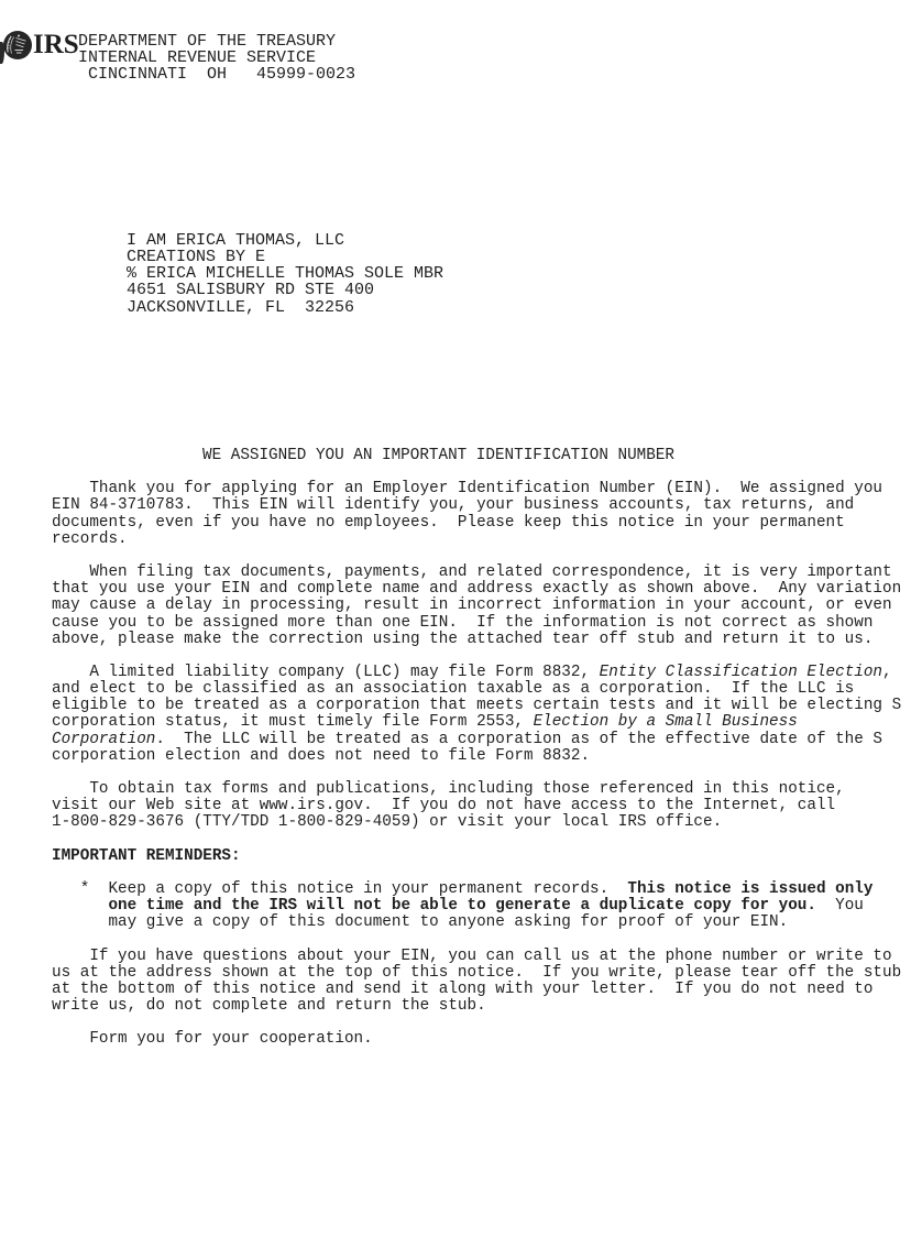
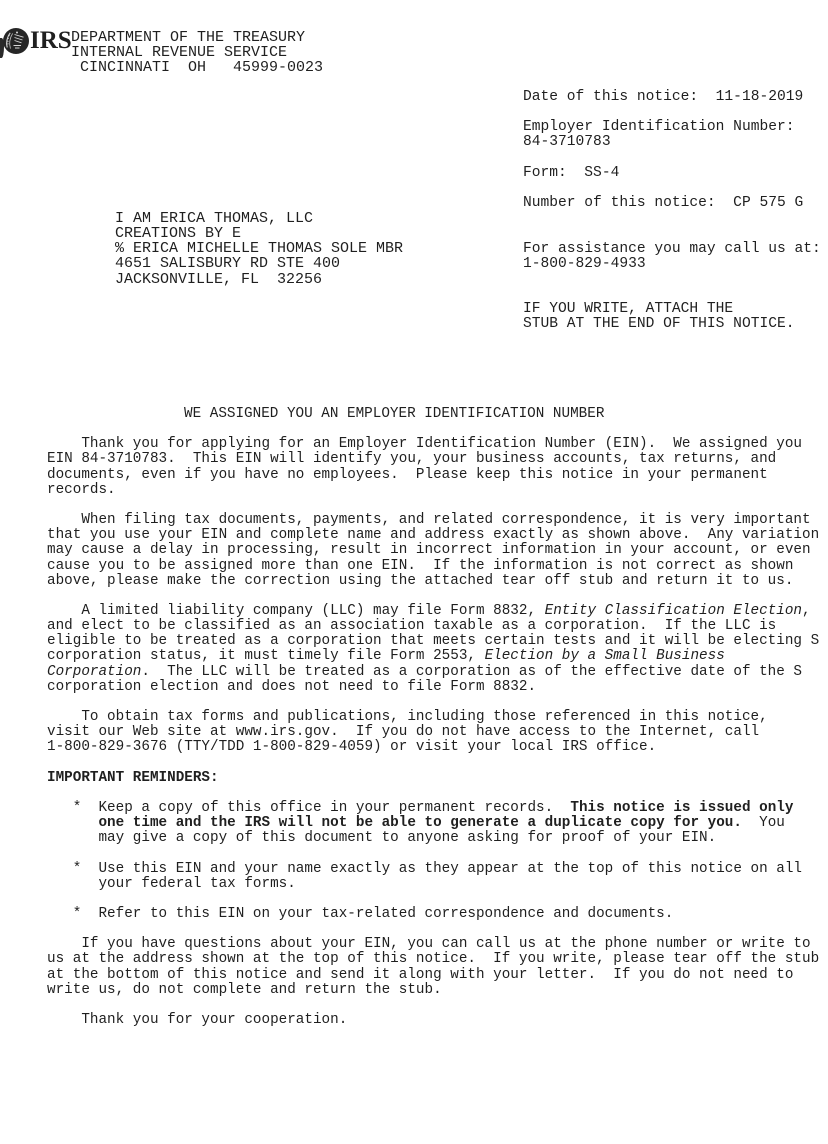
  IRS
  DEPARTMENT OF THE TREASURY
  INTERNAL REVENUE SERVICE
  CINCINNATI OH 45999-0023
+ Date of this notice: 11-18-2019
+ Employer Identification Number:
+ 84-3710783
+ Form: SS-4
+ Number of this notice: CP 575 G
+ For assistance you may call us at:
+ 1-800-829-4933
+ IF YOU WRITE, ATTACH THE
+ STUB AT THE END OF THIS NOTICE.
  I AM ERICA THOMAS, LLC
  CREATIONS BY E
  % ERICA MICHELLE THOMAS SOLE MBR
  4651 SALISBURY RD STE 400
  JACKSONVILLE, FL 32256
- WE ASSIGNED YOU AN IMPORTANT IDENTIFICATION NUMBER
+ WE ASSIGNED YOU AN EMPLOYER IDENTIFICATION NUMBER
  Thank you for applying for an Employer Identification Number (EIN). We assigned you
  EIN 84-3710783. This EIN will identify you, your business accounts, tax returns, and
  documents, even if you have no employees. Please keep this notice in your permanent
  records.
  When filing tax documents, payments, and related correspondence, it is very important
  that you use your EIN and complete name and address exactly as shown above. Any variation
  may cause a delay in processing, result in incorrect information in your account, or even
  cause you to be assigned more than one EIN. If the information is not correct as shown
  above, please make the correction using the attached tear off stub and return it to us.
  A limited liability company (LLC) may file Form 8832, Entity Classification Election,
  and elect to be classified as an association taxable as a corporation. If the LLC is
  eligible to be treated as a corporation that meets certain tests and it will be electing S
  corporation status, it must timely file Form 2553, Election by a Small Business
  Corporation. The LLC will be treated as a corporation as of the effective date of the S
  corporation election and does not need to file Form 8832.
  To obtain tax forms and publications, including those referenced in this notice,
  visit our Web site at www.irs.gov. If you do not have access to the Internet, call
  1-800-829-3676 (TTY/TDD 1-800-829-4059) or visit your local IRS office.
  IMPORTANT REMINDERS:
- * Keep a copy of this notice in your permanent records. This notice is issued only
+ * Keep a copy of this office in your permanent records. This notice is issued only
  one time and the IRS will not be able to generate a duplicate copy for you. You
  may give a copy of this document to anyone asking for proof of your EIN.
+ * Use this EIN and your name exactly as they appear at the top of this notice on all
+ your federal tax forms.
+ * Refer to this EIN on your tax-related correspondence and documents.
  If you have questions about your EIN, you can call us at the phone number or write to
  us at the address shown at the top of this notice. If you write, please tear off the stub
  at the bottom of this notice and send it along with your letter. If you do not need to
  write us, do not complete and return the stub.
- Form you for your cooperation.
+ Thank you for your cooperation.
